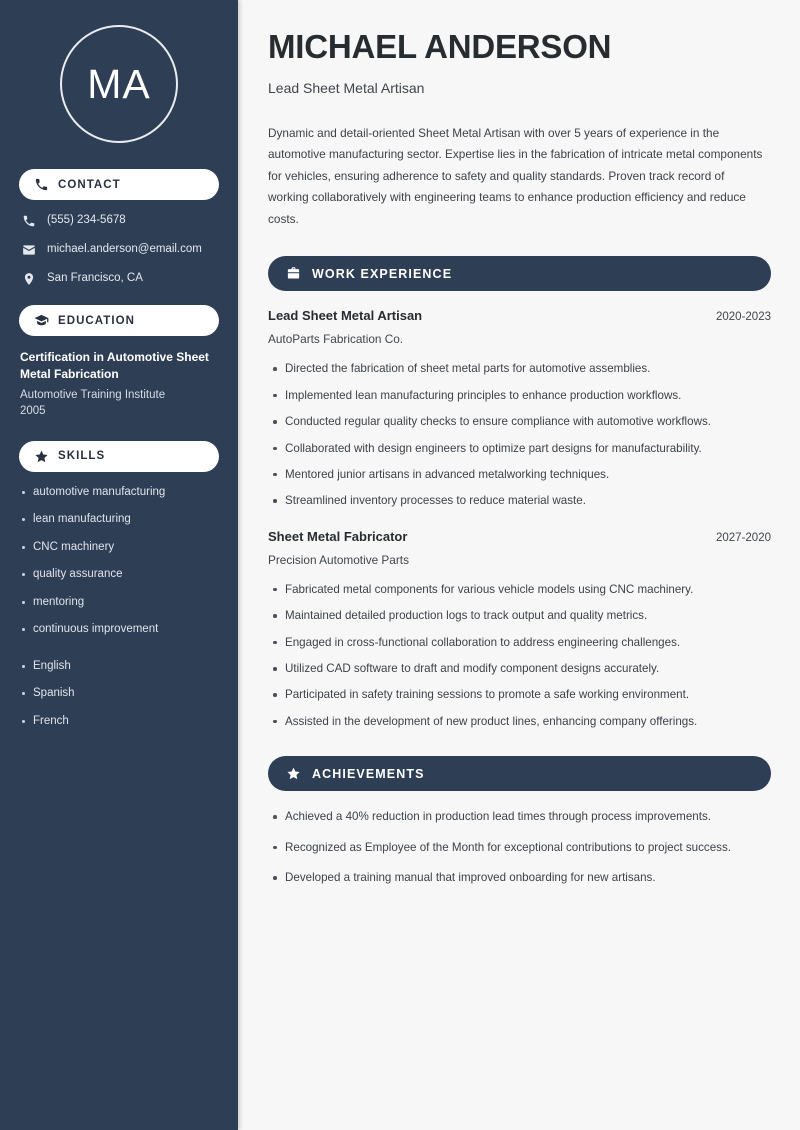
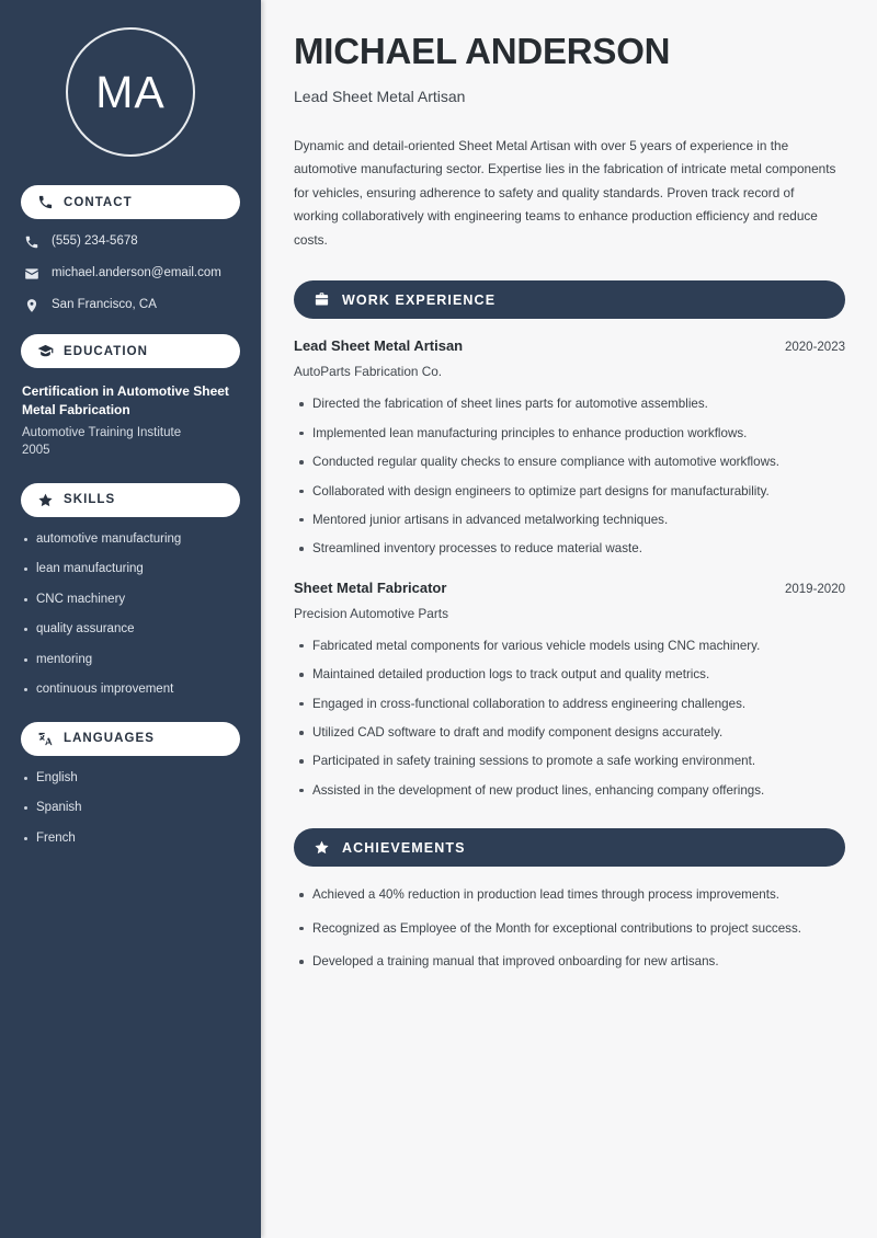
  MA
  CONTACT
  (555) 234-5678
  michael.anderson@email.com
  San Francisco, CA
  EDUCATION
  Certification in Automotive Sheet Metal Fabrication
  Automotive Training Institute
  2005
  SKILLS
  automotive manufacturing
  lean manufacturing
  CNC machinery
  quality assurance
  mentoring
  continuous improvement
+ LANGUAGES
  English
  Spanish
  French
  MICHAEL ANDERSON
  Lead Sheet Metal Artisan
  Dynamic and detail-oriented Sheet Metal Artisan with over 5 years of experience in the automotive manufacturing sector. Expertise lies in the fabrication of intricate metal components for vehicles, ensuring adherence to safety and quality standards. Proven track record of working collaboratively with engineering teams to enhance production efficiency and reduce costs.
  WORK EXPERIENCE
  Lead Sheet Metal Artisan
  2020-2023
  AutoParts Fabrication Co.
- Directed the fabrication of sheet metal parts for automotive assemblies.
+ Directed the fabrication of sheet lines parts for automotive assemblies.
  Implemented lean manufacturing principles to enhance production workflows.
  Conducted regular quality checks to ensure compliance with automotive workflows.
  Collaborated with design engineers to optimize part designs for manufacturability.
  Mentored junior artisans in advanced metalworking techniques.
  Streamlined inventory processes to reduce material waste.
  Sheet Metal Fabricator
- 2027-2020
+ 2019-2020
  Precision Automotive Parts
  Fabricated metal components for various vehicle models using CNC machinery.
  Maintained detailed production logs to track output and quality metrics.
  Engaged in cross-functional collaboration to address engineering challenges.
  Utilized CAD software to draft and modify component designs accurately.
  Participated in safety training sessions to promote a safe working environment.
  Assisted in the development of new product lines, enhancing company offerings.
  ACHIEVEMENTS
  Achieved a 40% reduction in production lead times through process improvements.
  Recognized as Employee of the Month for exceptional contributions to project success.
  Developed a training manual that improved onboarding for new artisans.
